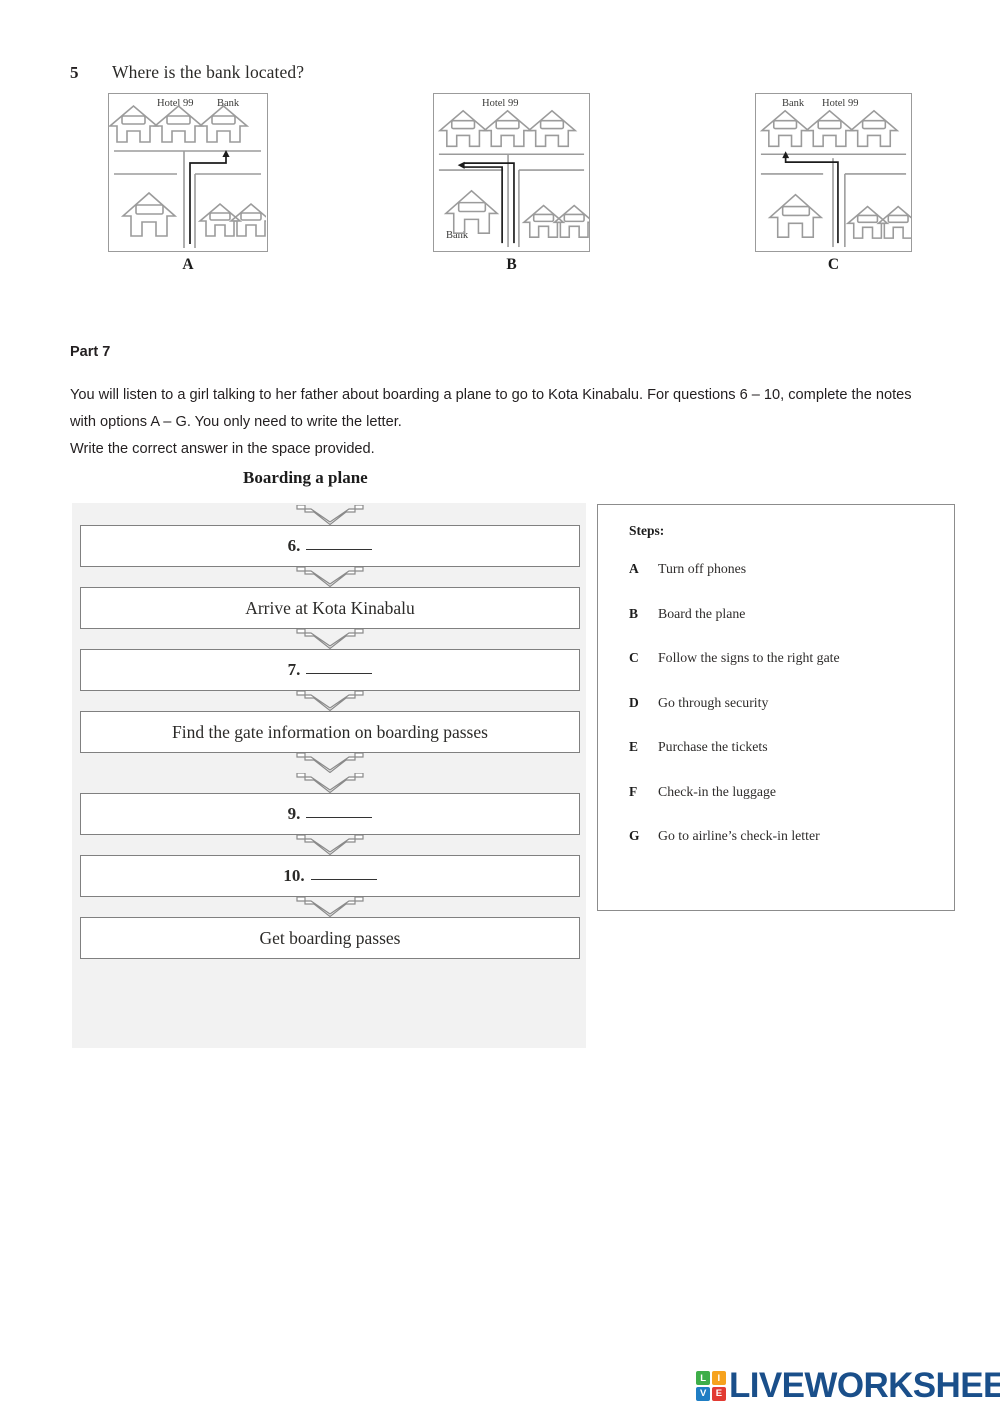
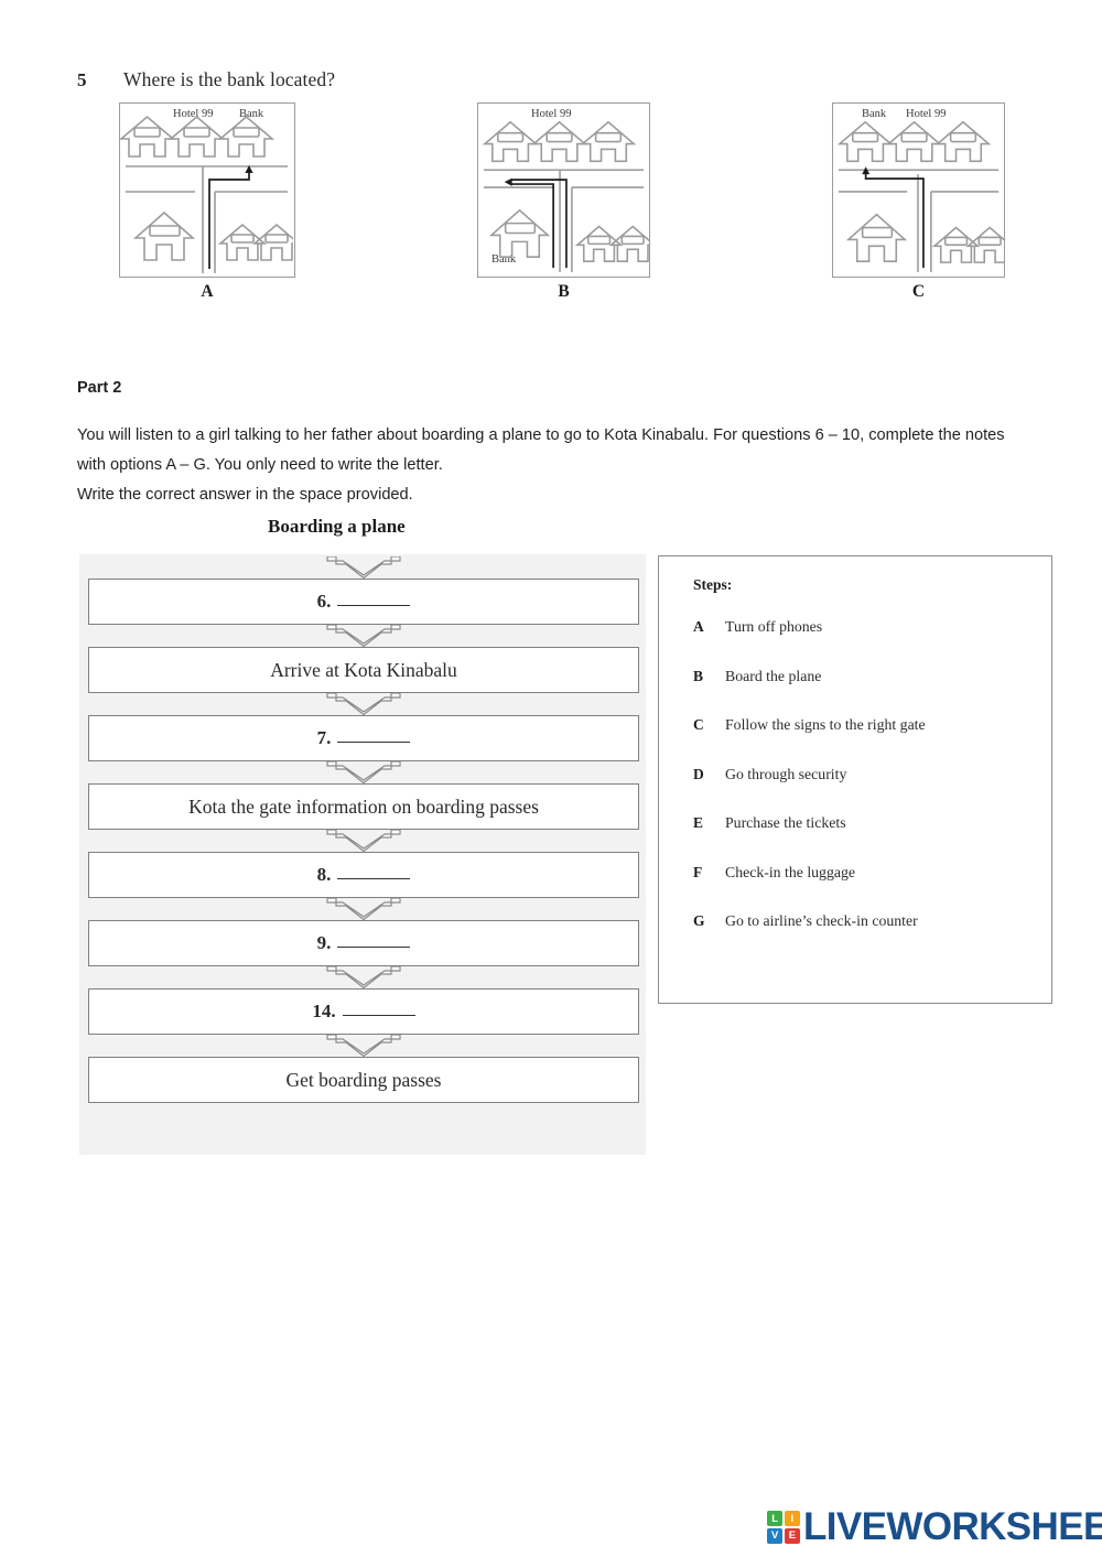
  5
  Where is the bank located?
  Hotel 99
  Bank
  A
  Hotel 99
  Bank
  B
  Bank
  Hotel 99
  C
- Part 7
+ Part 2
  You will listen to a girl talking to her father about boarding a plane to go to Kota Kinabalu. For questions 6 – 10, complete the notes with options A – G. You only need to write the letter.
  Write the correct answer in the space provided.
  Boarding a plane
  6.
  Arrive at Kota Kinabalu
  7.
- Find the gate information on boarding passes
+ Kota the gate information on boarding passes
+ 8.
  9.
- 10.
+ 14.
  Get boarding passes
  Steps:
  A
  Turn off phones
  B
  Board the plane
  C
  Follow the signs to the right gate
  D
  Go through security
  E
  Purchase the tickets
  F
  Check-in the luggage
  G
- Go to airline’s check-in letter
+ Go to airline’s check-in counter
  L
  I
  V
  E
  LIVEWORKSHEE
